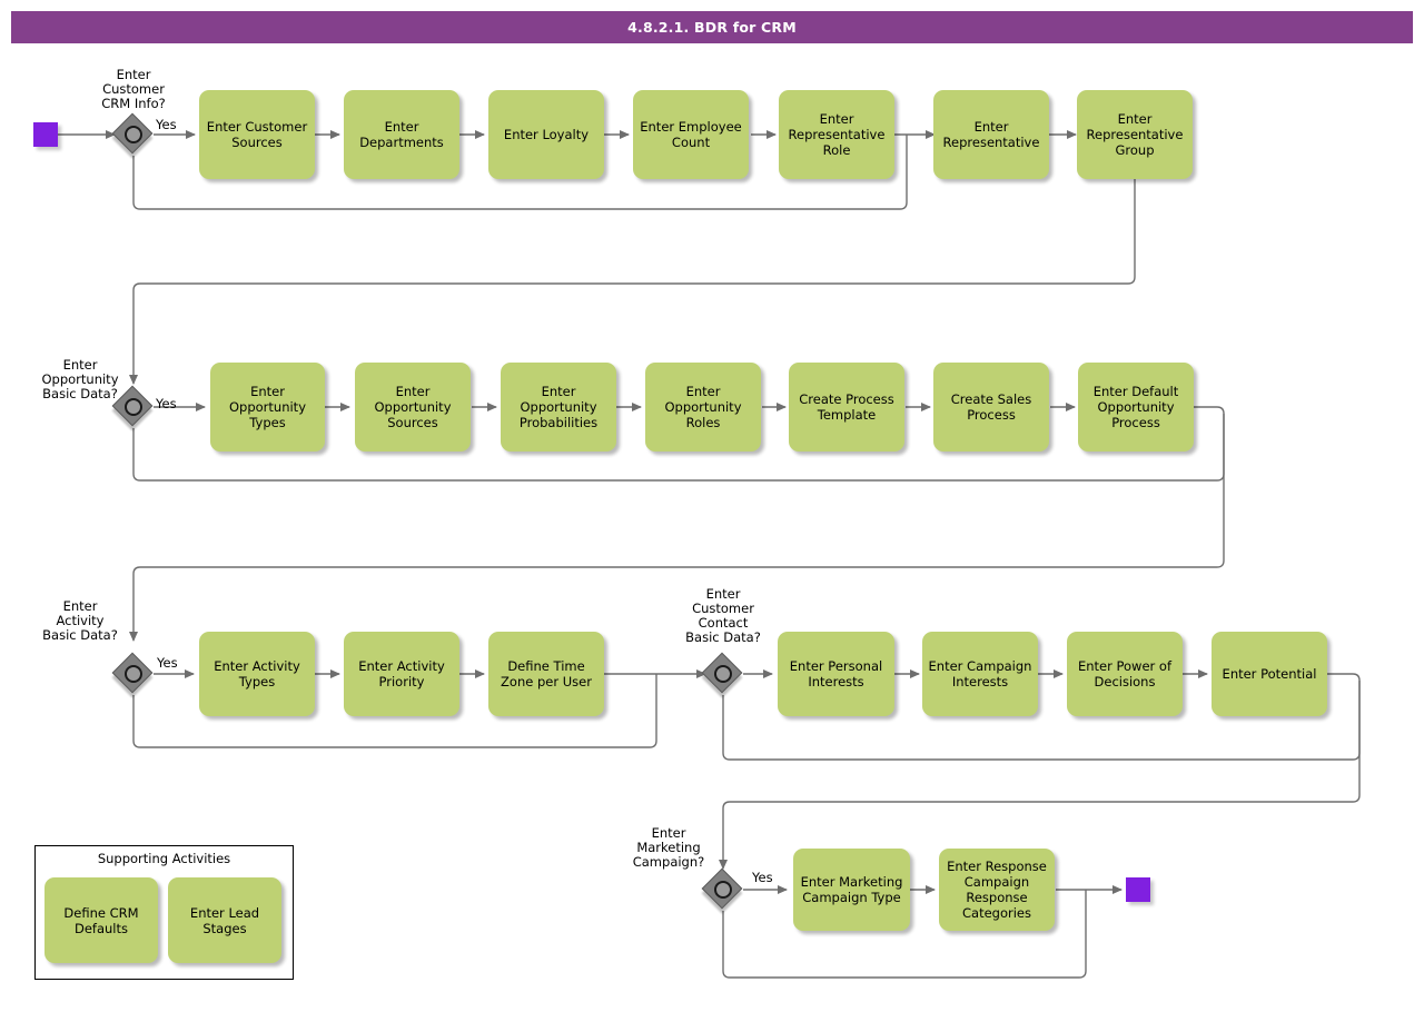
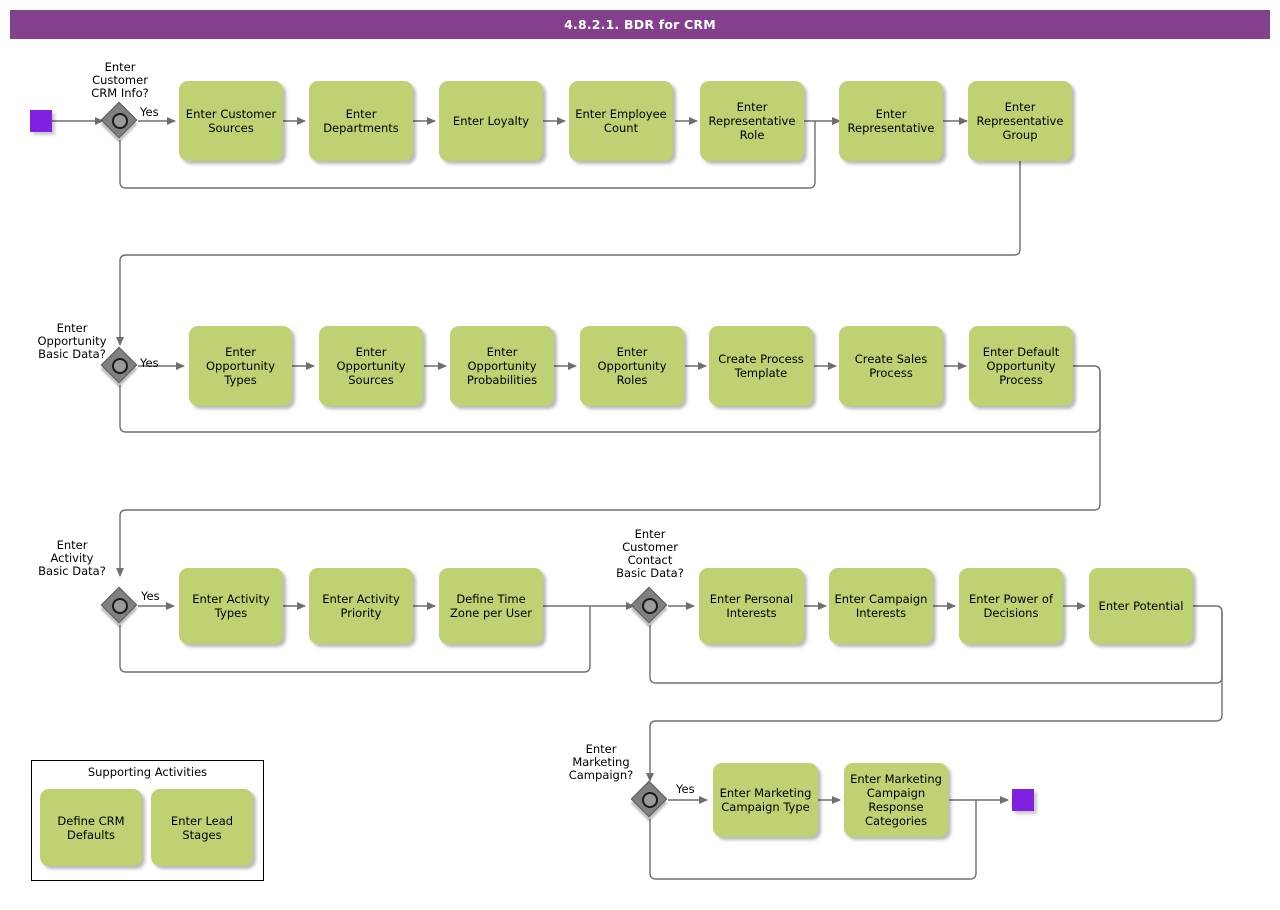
  4.8.2.1. BDR for CRM
  Enter
  Customer
  CRM Info?
  Yes
  Enter Customer Sources
  Enter Departments
  Enter Loyalty
  Enter Employee Count
  Enter Representative Role
  Enter Representative
  Enter Representative Group
  Enter
  Opportunity
  Basic Data?
  Yes
  Enter Opportunity Types
  Enter Opportunity Sources
  Enter Opportunity Probabilities
  Enter Opportunity Roles
  Create Process Template
  Create Sales Process
  Enter Default Opportunity Process
  Enter
  Activity
  Basic Data?
  Yes
  Enter Activity Types
  Enter Activity Priority
  Define Time Zone per User
  Enter
  Customer
  Contact
  Basic Data?
  Enter Personal Interests
  Enter Campaign Interests
  Enter Power of Decisions
  Enter Potential
  Enter
  Marketing
  Campaign?
  Yes
  Enter Marketing Campaign Type
- Enter Response Campaign Response Categories
+ Enter Marketing Campaign Response Categories
  Supporting Activities
  Define CRM Defaults
  Enter Lead Stages
